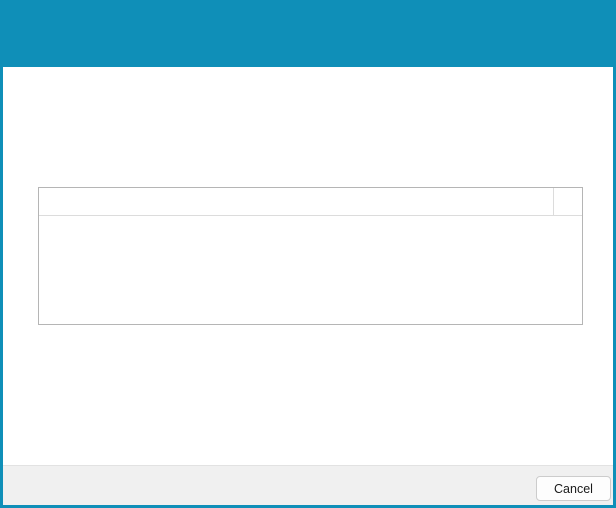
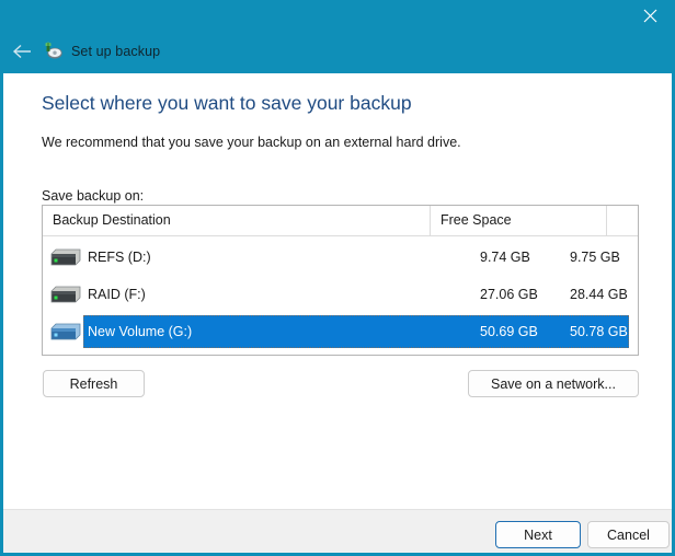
+ Set up backup
+ Select where you want to save your backup
+ We recommend that you save your backup on an external hard drive.
+ Save backup on:
+ Backup Destination
+ Free Space
+ REFS (D:)
+ 9.74 GB
+ 9.75 GB
+ RAID (F:)
+ 27.06 GB
+ 28.44 GB
+ New Volume (G:)
+ 50.69 GB
+ 50.78 GB
+ Refresh
+ Save on a network...
+ Next
  Cancel
